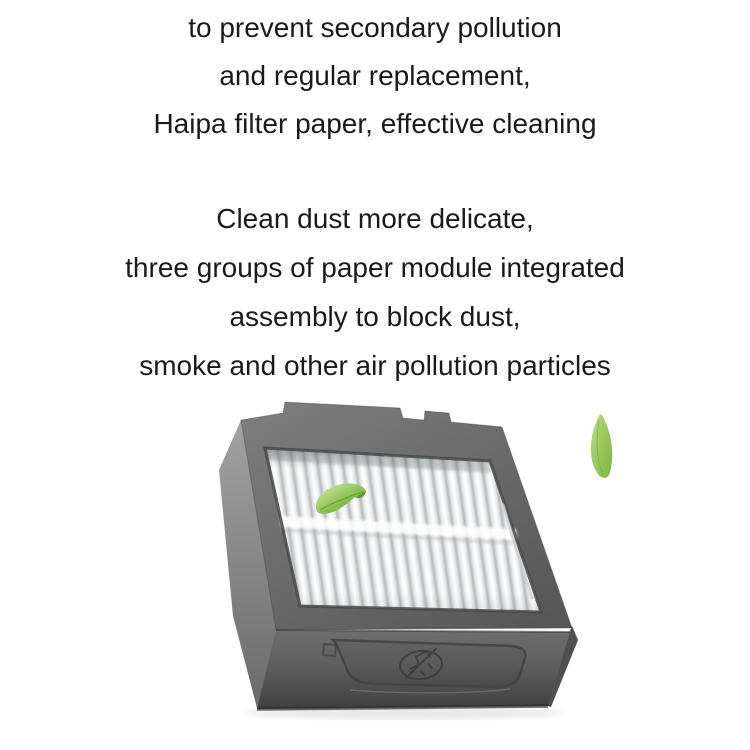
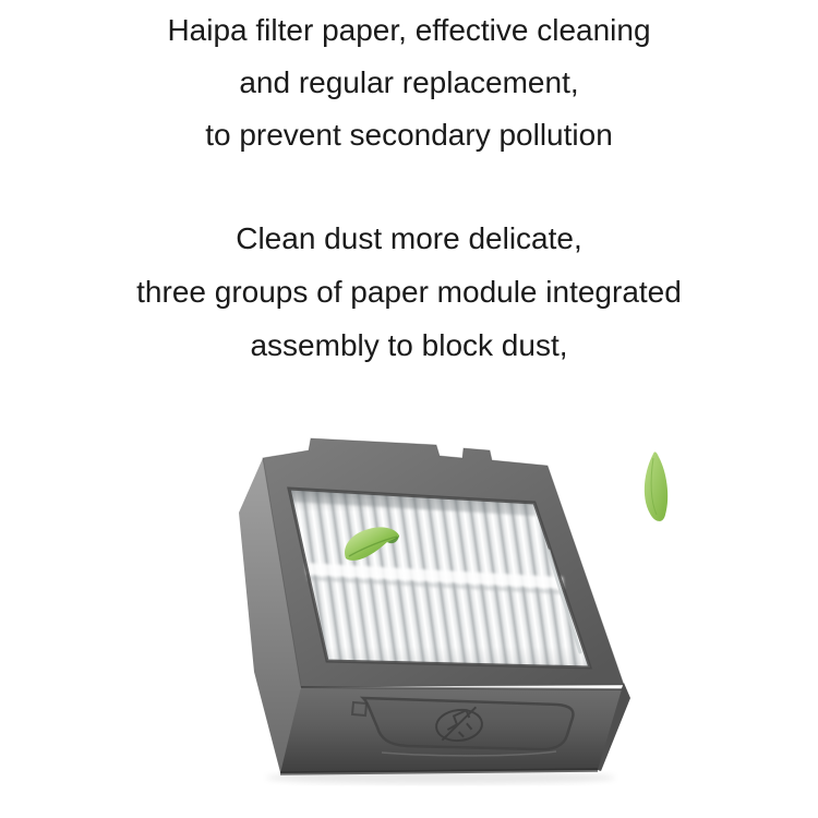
- to prevent secondary pollution
+ Haipa filter paper, effective cleaning
  and regular replacement,
- Haipa filter paper, effective cleaning
+ to prevent secondary pollution
  Clean dust more delicate,
  three groups of paper module integrated
  assembly to block dust,
- smoke and other air pollution particles
